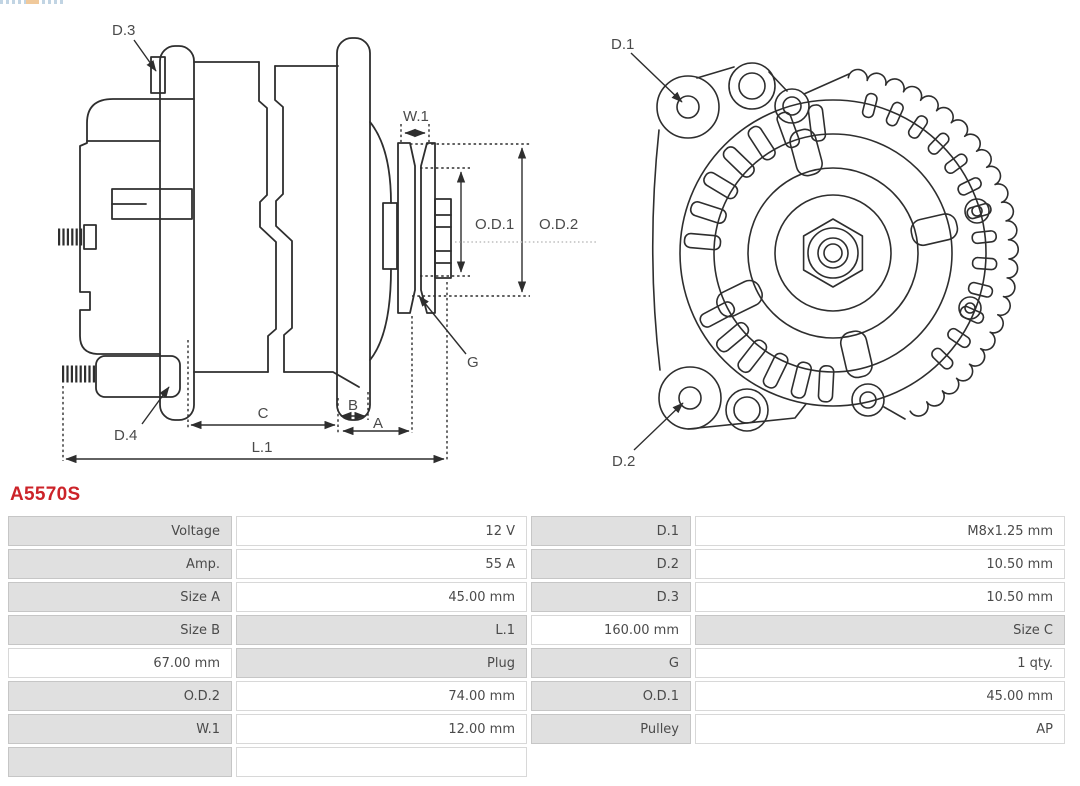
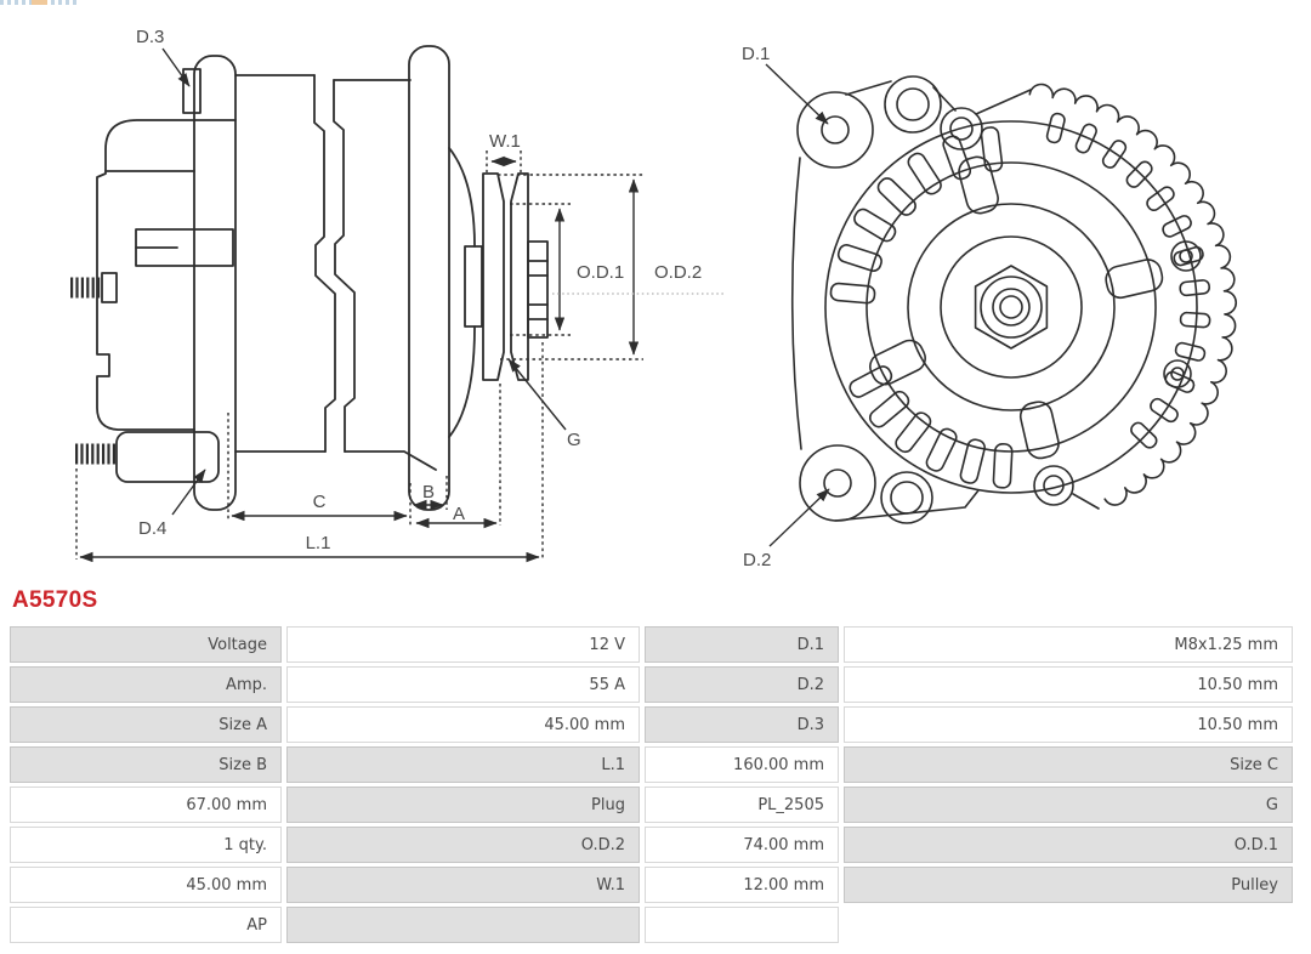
  D.3
  W.1
  O.D.1
  O.D.2
  G
  D.4
  C
  B
  A
  L.1
  D.1
  D.2
  A5570S
  Voltage
  12 V
  D.1
  M8x1.25 mm
  Amp.
  55 A
  D.2
  10.50 mm
  Size A
  45.00 mm
  D.3
  10.50 mm
  Size B
  L.1
  160.00 mm
  Size C
  67.00 mm
  Plug
+ PL_2505
  G
  1 qty.
  O.D.2
  74.00 mm
  O.D.1
  45.00 mm
  W.1
  12.00 mm
  Pulley
  AP
